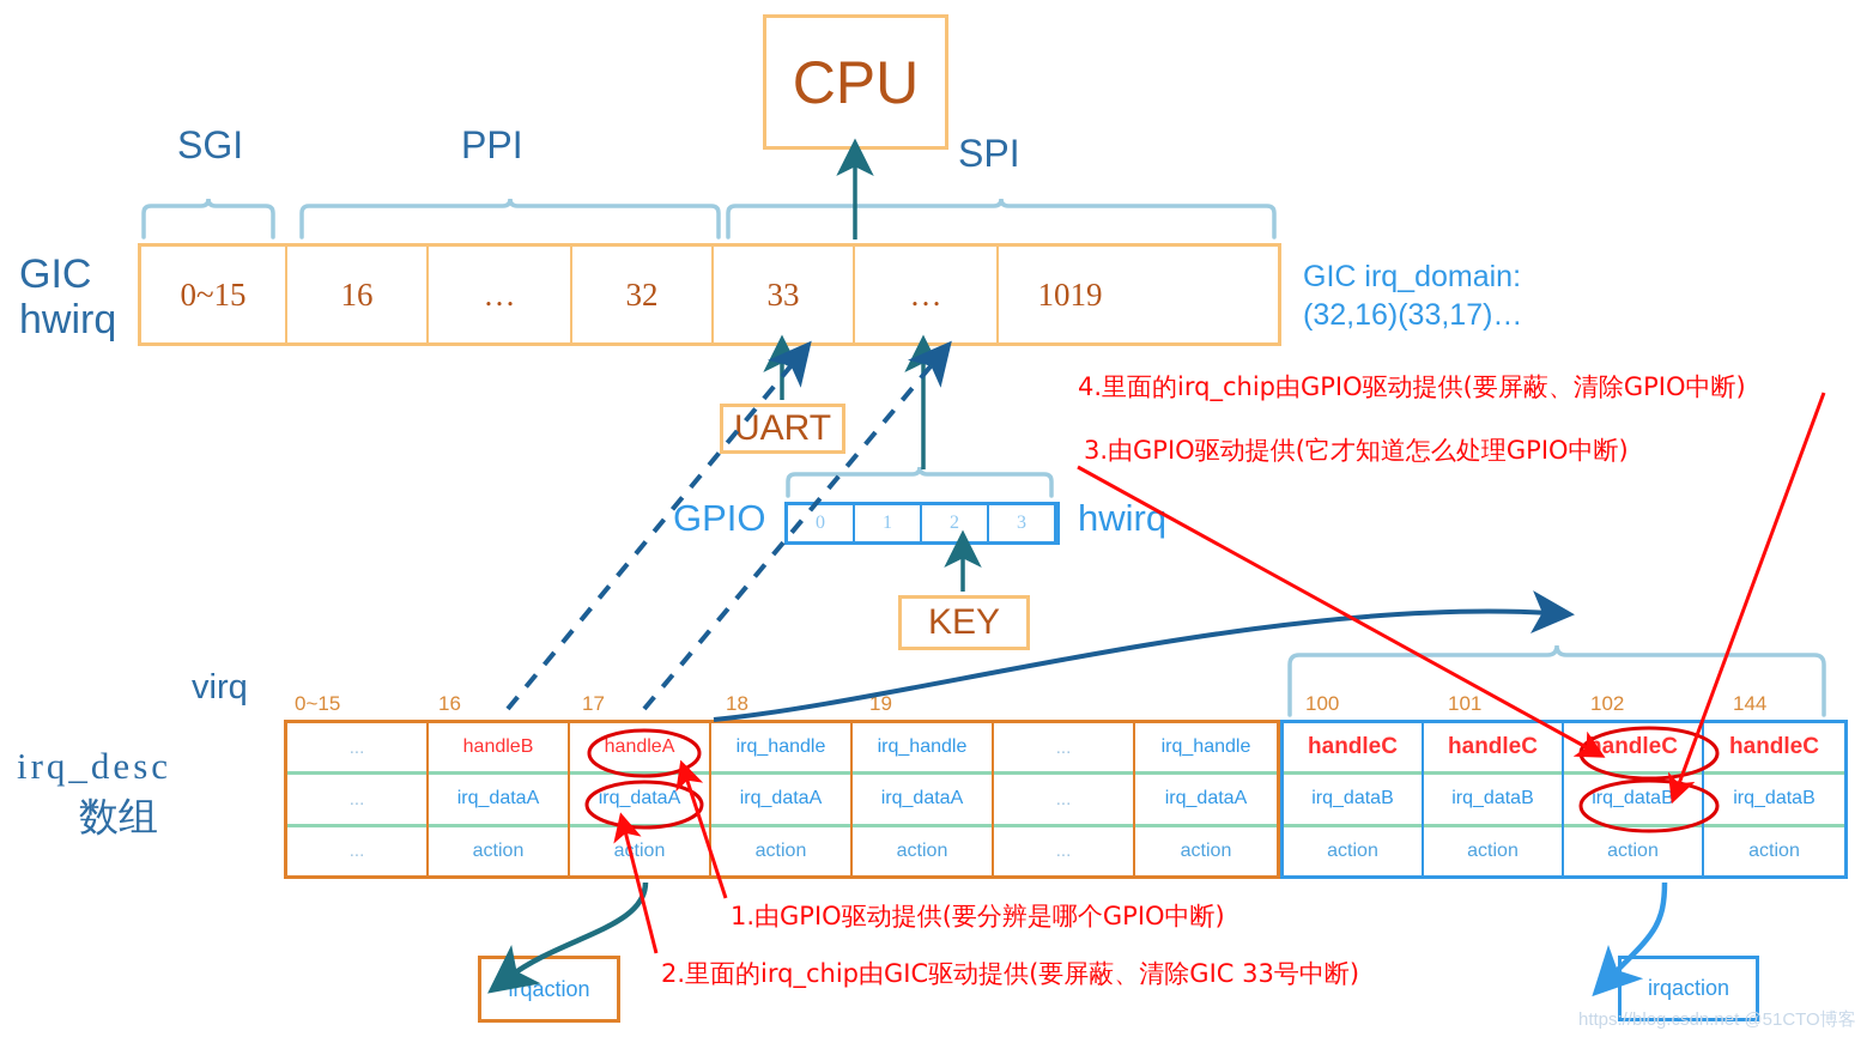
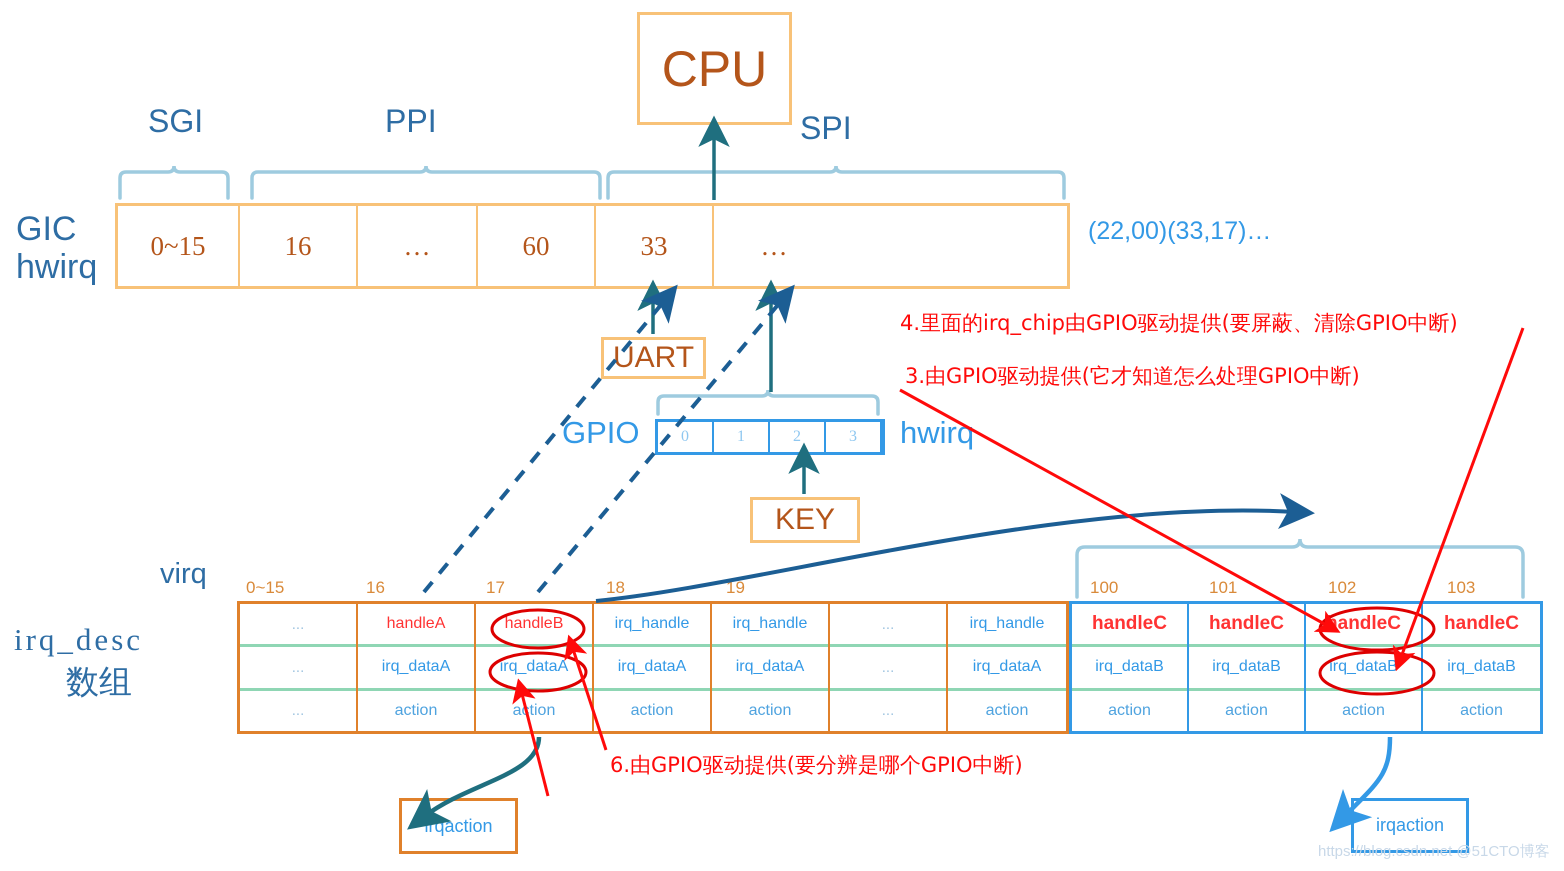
  CPU
  SGI
  PPI
  SPI
  GIC
  hwirq
  0~15
  16
  …
- 32
+ 60
  33
  …
- 1019
- GIC irq_domain:
- (32,16)(33,17)…
+ (22,00)(33,17)…
  UART
  GPIO
  0
  1
  2
  3
  hwirq
  KEY
  virq
  irq_desc
  数组
  ...
  ...
  ...
- handleB
+ handleA
  irq_dataA
  action
- handleA
+ handleB
  irq_dataA
  ation
  irq_handle
  irq_dataA
  action
  irq_handle
  irq_dataA
  action
  ...
  ...
  ...
  irq_handle
  irq_dataA
  action
  handleC
  irq_dataB
  action
  handleC
  irq_dataB
  action
  handleC
  irq_dataB
  action
  handleC
  irq_dataB
  action
  0~15
  16
  17
  18
  19
  100
  101
  102
- 144
+ 103
  irqaction
  irqaction
  4.里面的irq_chip由GPIO驱动提供(要屏蔽、清除GPIO中断)
  3.由GPIO驱动提供(它才知道怎么处理GPIO中断)
- 1.由GPIO驱动提供(要分辨是哪个GPIO中断)
+ 6.由GPIO驱动提供(要分辨是哪个GPIO中断)
- 2.里面的irq_chip由GIC驱动提供(要屏蔽、清除GIC 33号中断)
  https://blog.csdn.net @51CTO博客
